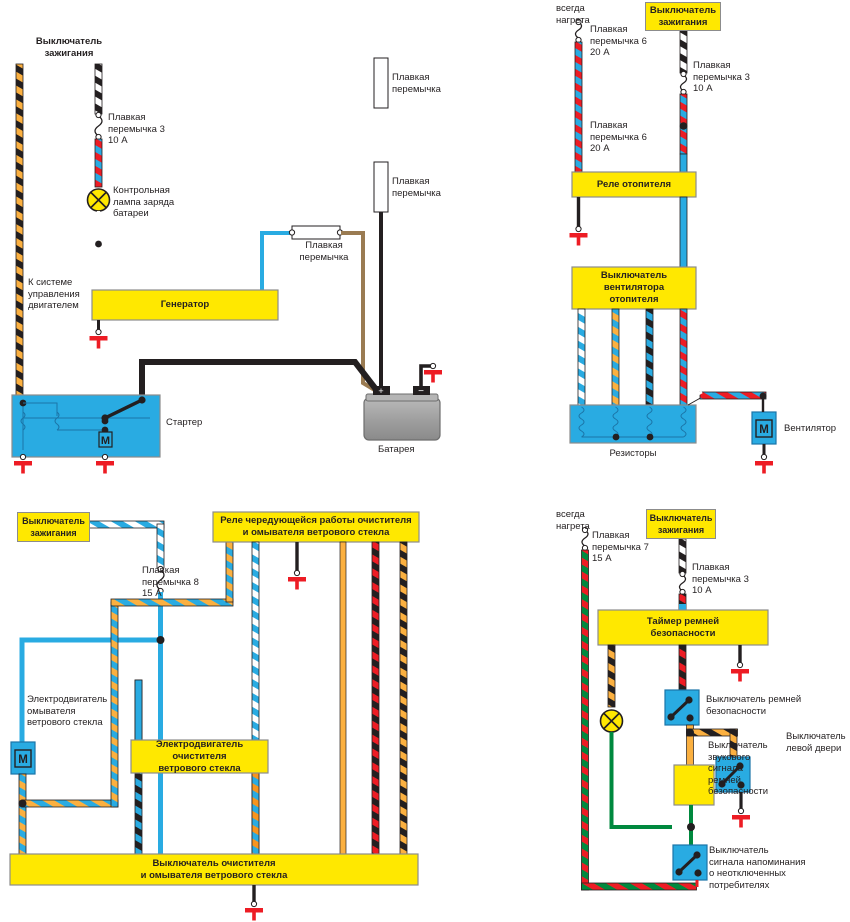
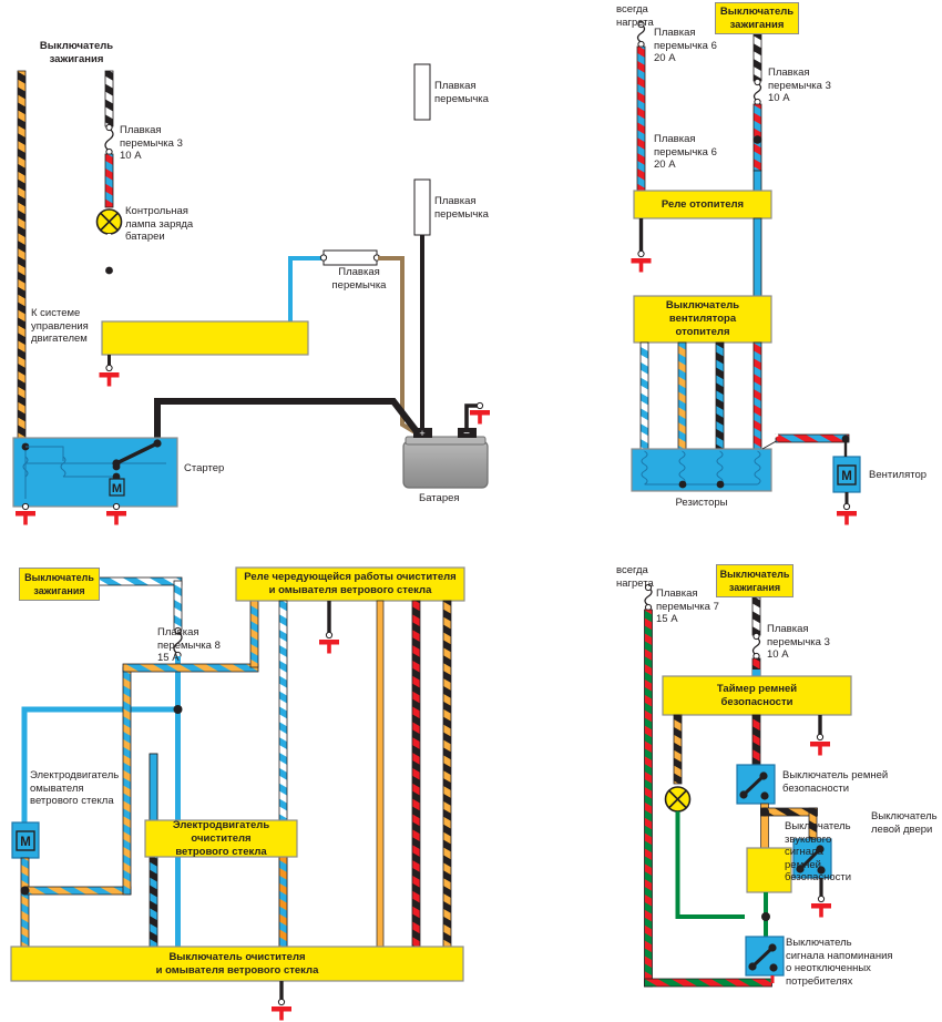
  M
  +
  −
  M
  M
  Выключатель
  зажигания
  Плавкая
  перемычка 3
  10 A
  Контрольная
  лампа заряда
  батареи
  К системе
  управления
  двигателем
- Генератор
  Стартер
  Батарея
  Плавкая
  перемычка
  Плавкая
  перемычка
  Плавкая
  перемычка
  всегда
  нагрета
  Выключатель
  зажигания
  Плавкая
  перемычка 6
  20 A
  Плавкая
  перемычка 3
  10 A
  Плавкая
  перемычка 6
  20 A
  Реле отопителя
  Выключатель
  вентилятора
  отопителя
  Резисторы
  Вентилятор
  Выключатель
  зажигания
  Реле чередующейся работы очистителя
  и омывателя ветрового стекла
  Плавкая
  перемычка 8
  15 A
  Электродвигатель
  омывателя
  ветрового стекла
  Электродвигатель очистителя
  ветрового стекла
  Выключатель очистителя
  и омывателя ветрового стекла
  всегда
  нагрета
  Выключатель
  зажигания
  Плавкая
  перемычка 7
  15 A
  Плавкая
  перемычка 3
  10 A
  Таймер ремней
  безопасности
  Выключатель ремней
  безопасности
  Выключатель
  левой двери
  Выключатель
  звукового
  сигнала
  ремней
  безопасности
  Выключатель
  сигнала напоминания
  о неотключенных
  потребителях
